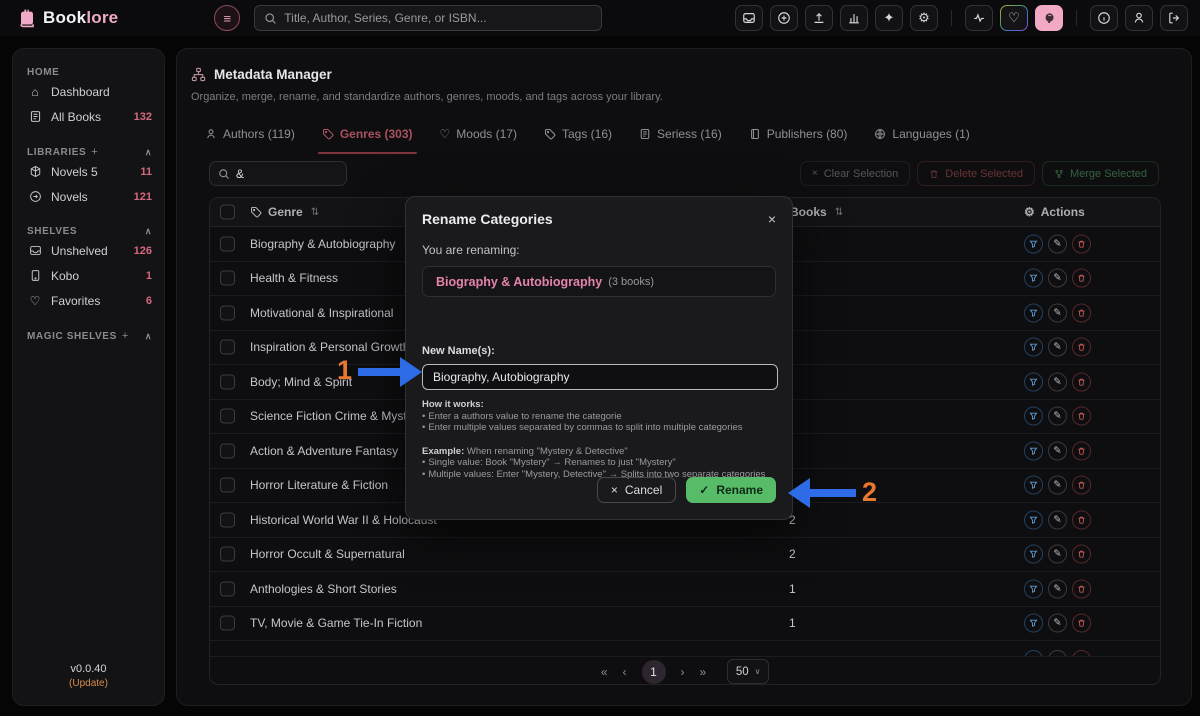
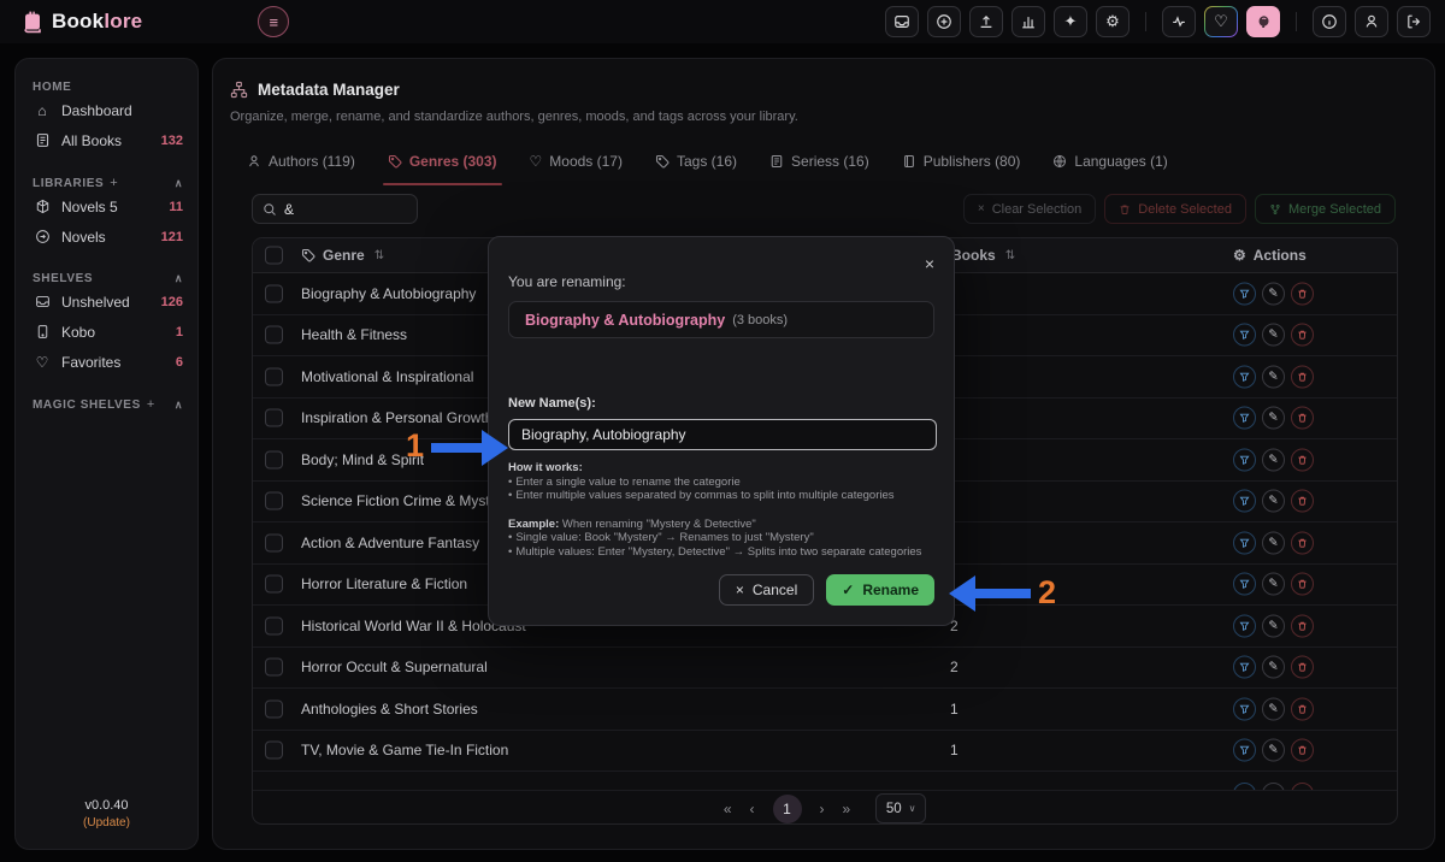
  Booklore
  ≡
- Title, Author, Series, Genre, or ISBN...
  ✦
  ⚙
  ♡
  HOME
  ⌂
  Dashboard
  All Books
  132
  LIBRARIES
  +
  ∧
  Novels 5
  11
  Novels
  121
  SHELVES
  ∧
  Unshelved
  126
  Kobo
  1
  ♡
  Favorites
  6
  MAGIC SHELVES
  +
  ∧
  v0.0.40
  (Update)
  Metadata Manager
  Organize, merge, rename, and standardize authors, genres, moods, and tags across your library.
  Authors (119)
  Genres (303)
  ♡
  Moods (17)
  Tags (16)
  Seriess (16)
  Publishers (80)
  Languages (1)
  &
  ×
  Clear Selection
  Delete Selected
  Merge Selected
  Genre
  ⇅
  Books
  ⇅
  ⚙
  Actions
  Biography & Autobiography
  ✎
  Health & Fitness
  ✎
  Motivational & Inspirational
  ✎
  Inspiration & Personal Growt
  ✎
  Body; Mind & Spirit
  ✎
  Science Fiction Crime & Mys
  ✎
  Action & Adventure Fantasy
  ✎
  Horror Literature & Fiction
  ✎
  Historical World War II & Holoc
  2
  ✎
  Horror Occult & Supernatural
  2
  ✎
  Anthologies & Short Stories
  1
  ✎
  TV, Movie & Game Tie-In Fiction
  1
  ✎
  «
  ‹
  1
  ›
  »
  50
  ∨
- Rename Categories
  ×
  You are renaming:
  Biography & Autobiography
  (3 books)
  New Name(s):
  Biography, Autobiography
  How it works:
- • Enter a authors value to rename the categorie
+ • Enter a single value to rename the categorie
  • Enter multiple values separated by commas to split into multiple categories
  Example: When renaming "Mystery & Detective"
  • Single value: Book "Mystery" → Renames to just "Mystery"
  • Multiple values: Enter "Mystery, Detective" → Splits into two separate categories
  ×
  Cancel
  ✓
  Rename
  1
  2
